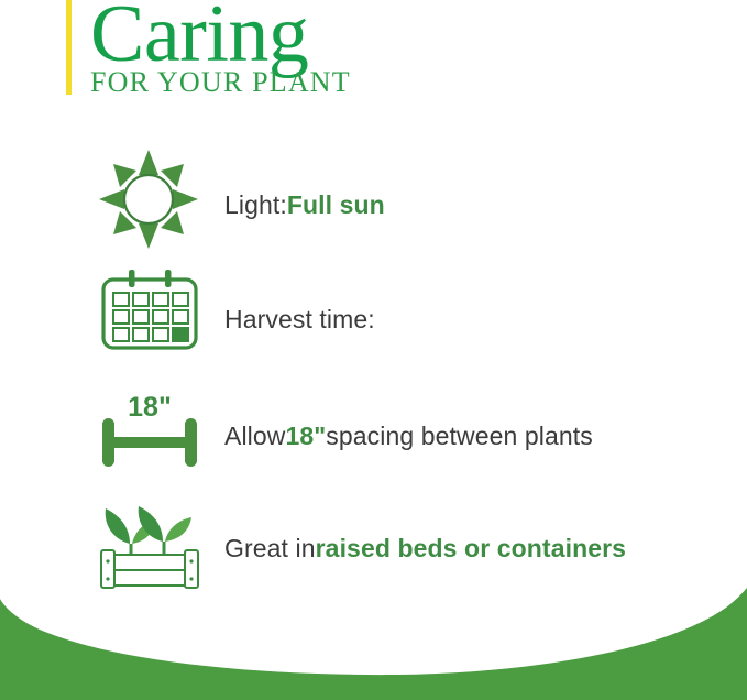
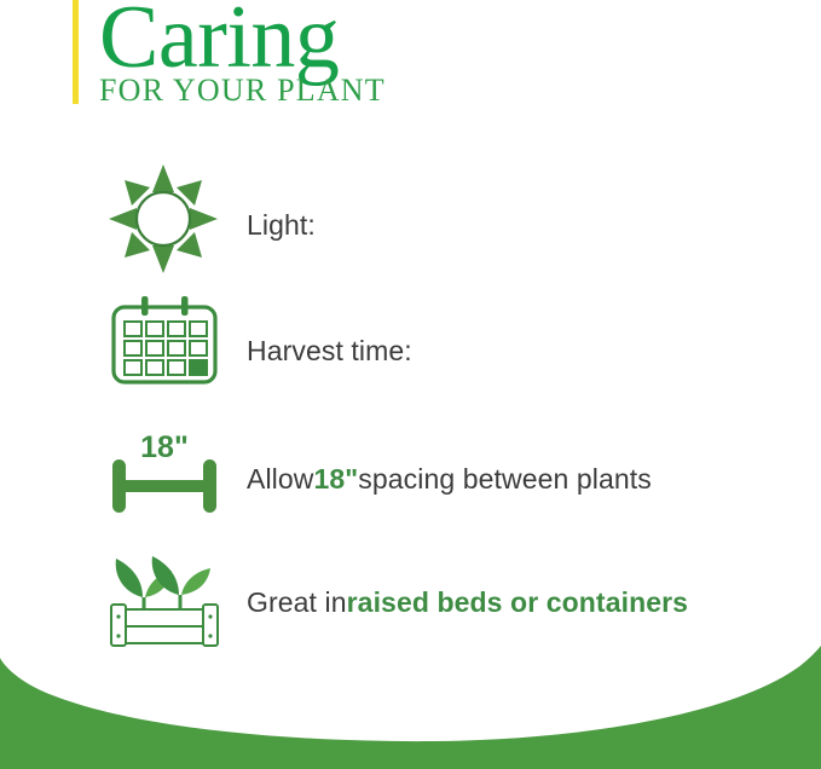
  Caring
  FOR YOUR PLANT
  Light:
- Full sun
  Harvest time:
  18"
  Allow
  18"
  spacing between plants
  Great in
  raised beds or containers
